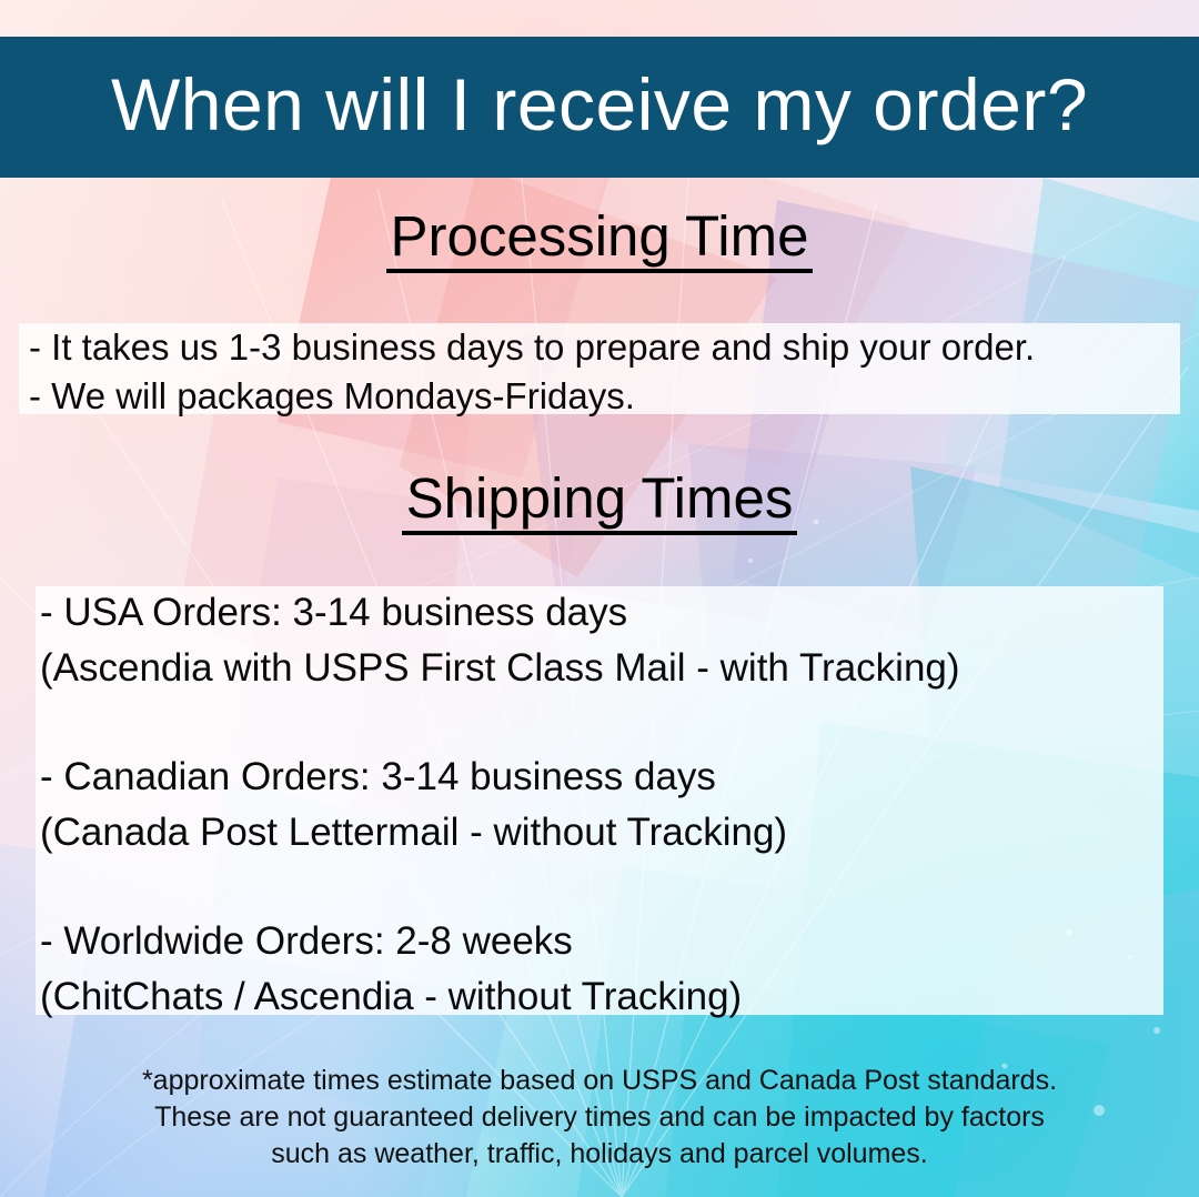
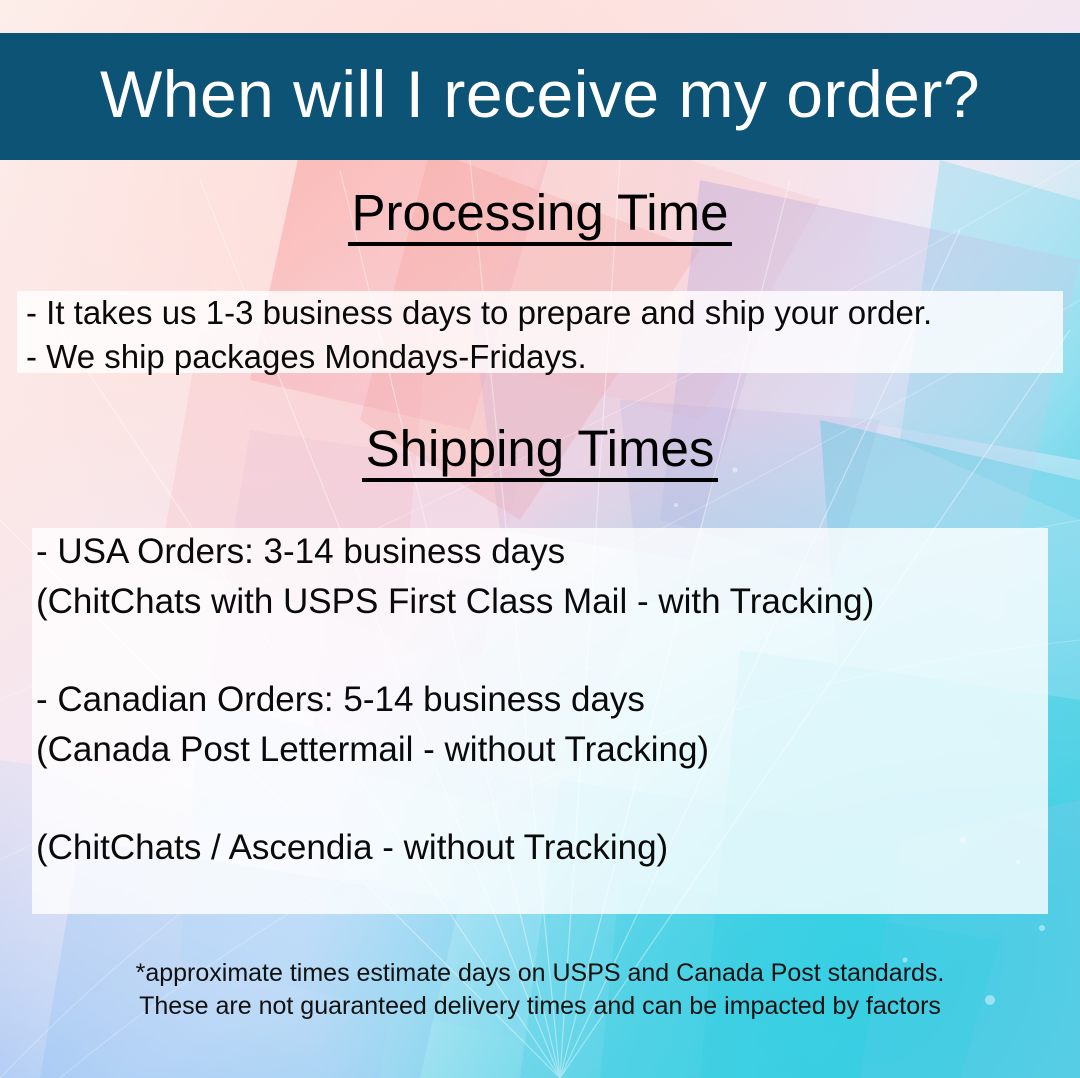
  When will I receive my order?
  Processing Time
  - It takes us 1-3 business days to prepare and ship your order.
- - We will packages Mondays-Fridays.
+ - We ship packages Mondays-Fridays.
  Shipping Times
  - USA Orders: 3-14 business days
- (Ascendia with USPS First Class Mail - with Tracking)
+ (ChitChats with USPS First Class Mail - with Tracking)
- - Canadian Orders: 3-14 business days
+ - Canadian Orders: 5-14 business days
  (Canada Post Lettermail - without Tracking)
- - Worldwide Orders: 2-8 weeks
  (ChitChats / Ascendia - without Tracking)
- *approximate times estimate based on USPS and Canada Post standards.
+ *approximate times estimate days on USPS and Canada Post standards.
  These are not guaranteed delivery times and can be impacted by factors
- such as weather, traffic, holidays and parcel volumes.
